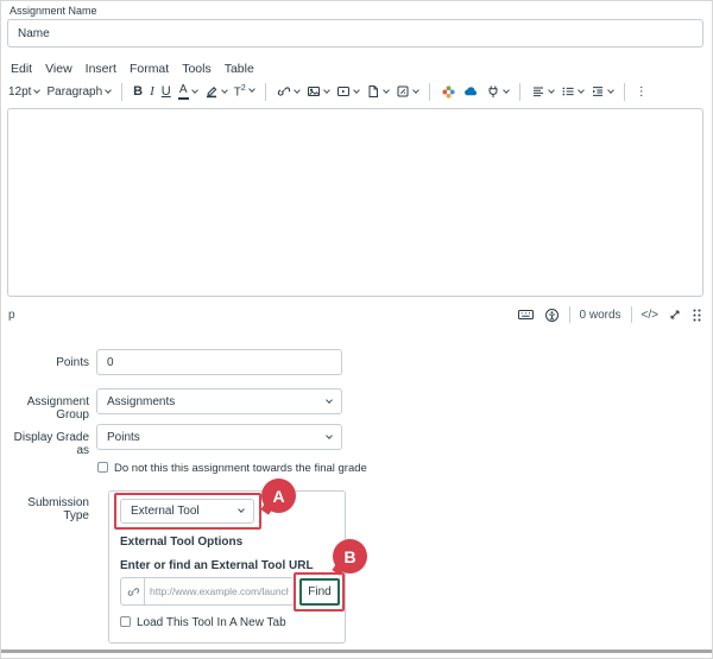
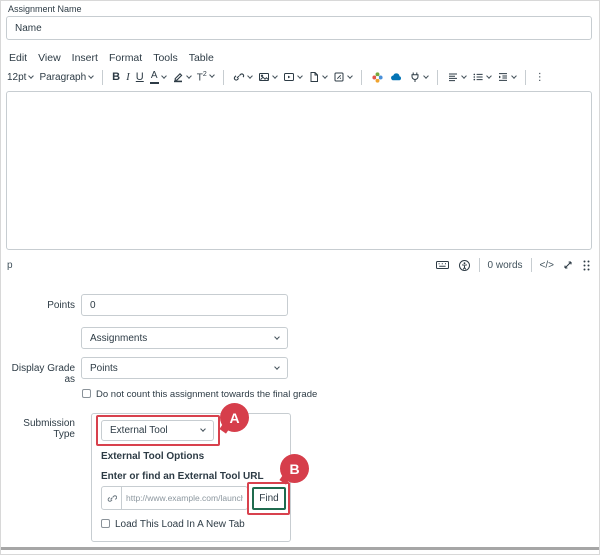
  Assignment Name
  Name
  Edit
  View
  Insert
  Format
  Tools
  Table
  12pt
  Paragraph
  B
  I
  U
  A
  ⋮
  p
  0 words
  </>
  Points
  0
- Assignment Group
  Assignments
  Display Grade as
  Points
- Do not this this assignment towards the final grade
+ Do not count this assignment towards the final grade
  Submission Type
  External Tool
  A
  External Tool Options
  Enter or find an External Tool URL
  http://www.example.com/launc
  Find
  B
- Load This Tool In A New Tab
+ Load This Load In A New Tab
